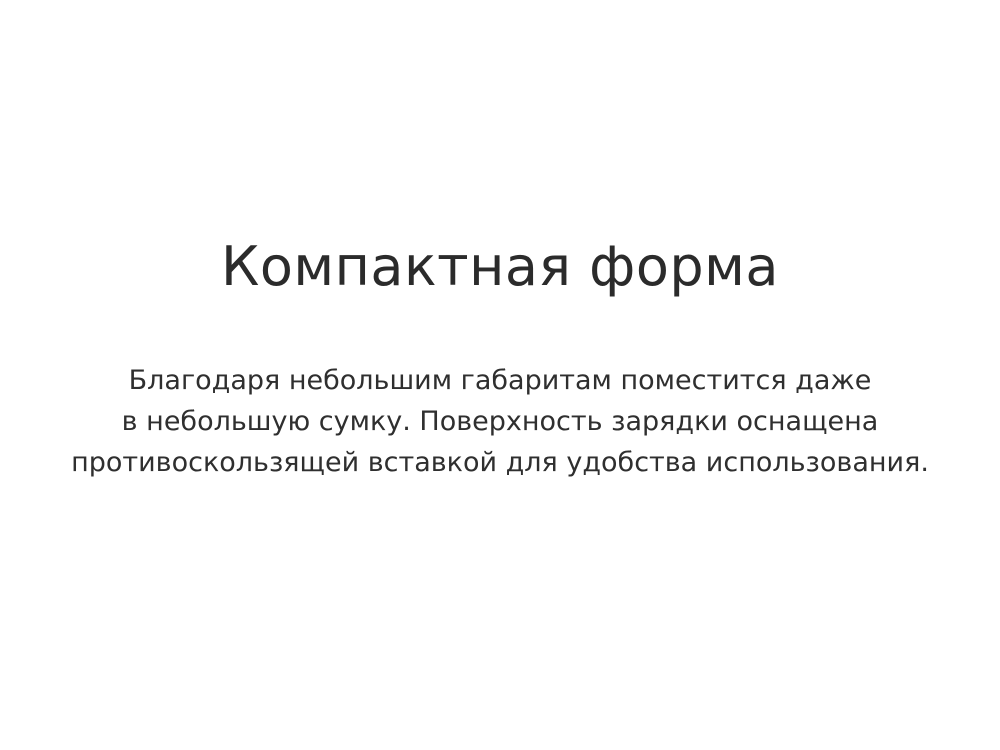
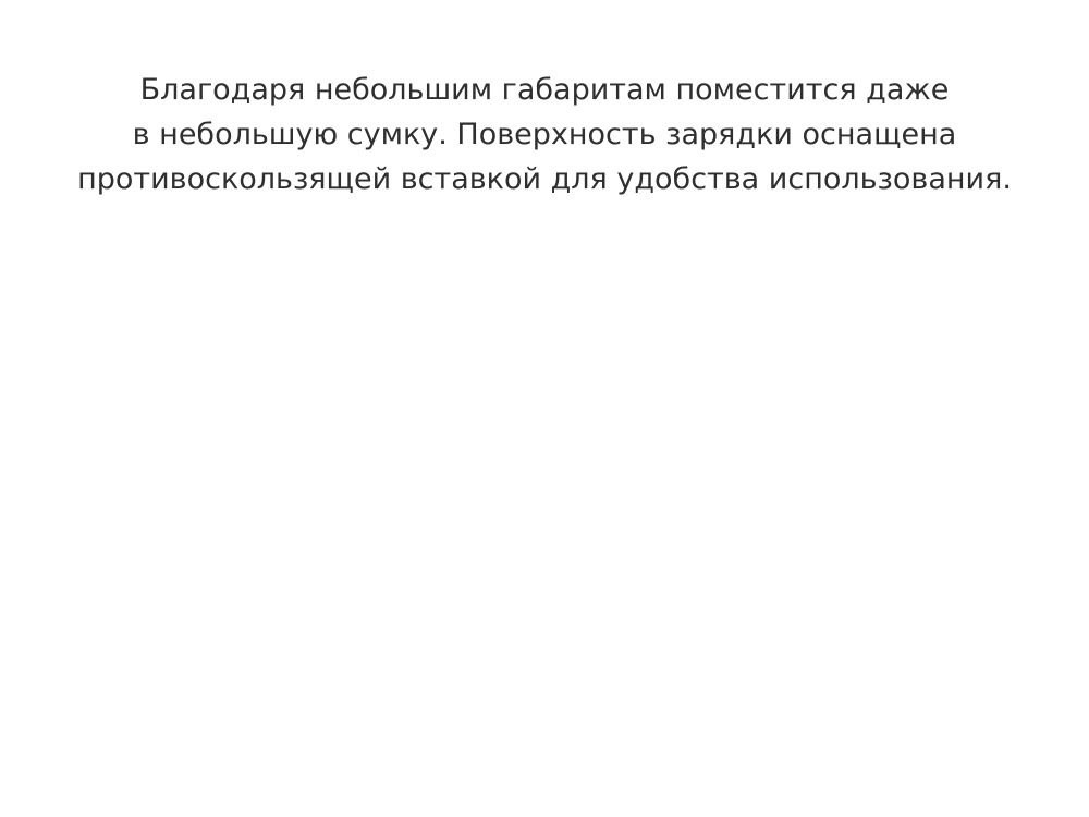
- Компактная форма
  Благодаря небольшим габаритам поместится даже
  в небольшую сумку. Поверхность зарядки оснащена
  противоскользящей вставкой для удобства использования.
